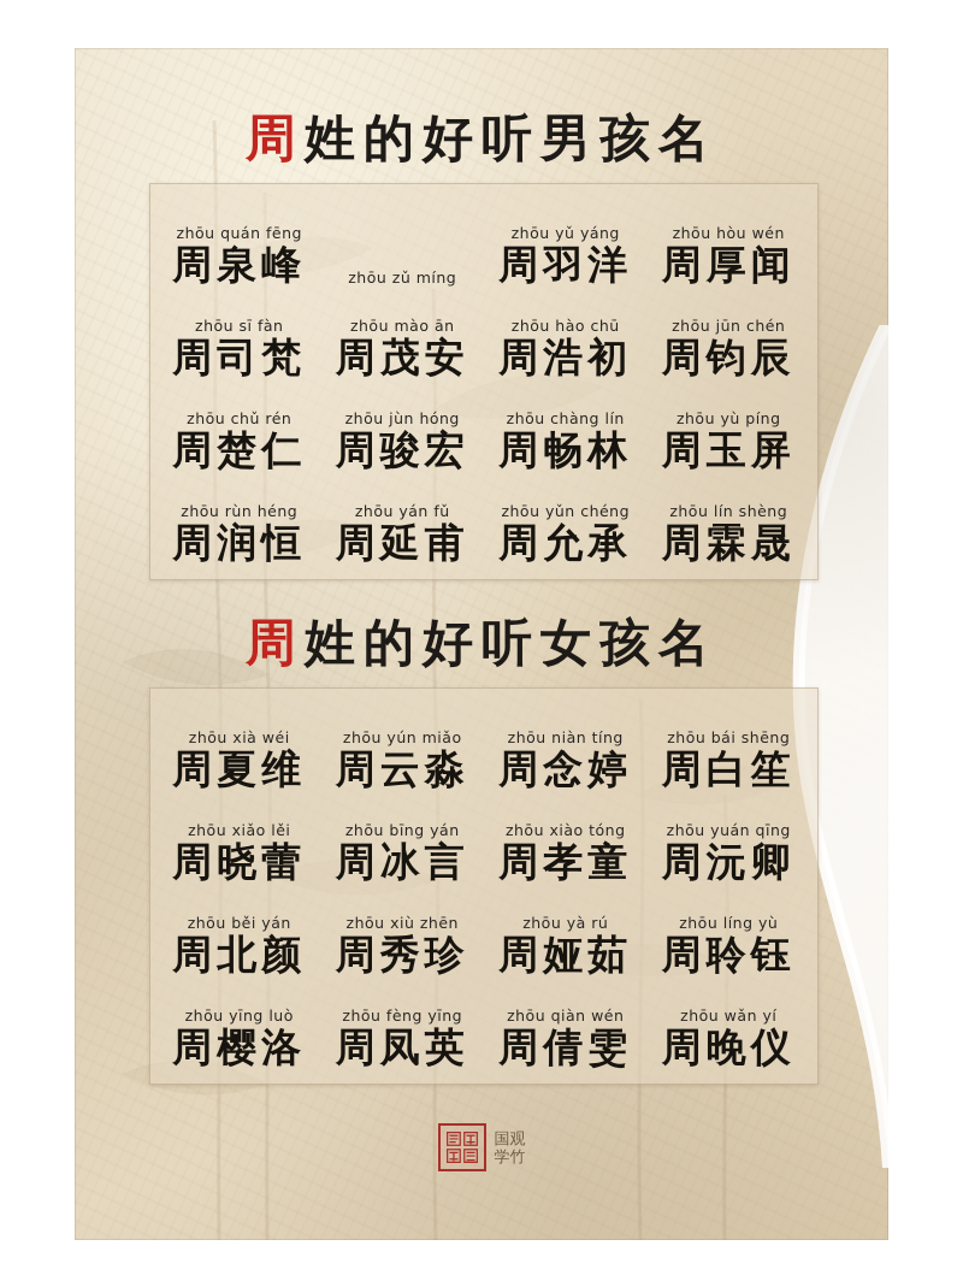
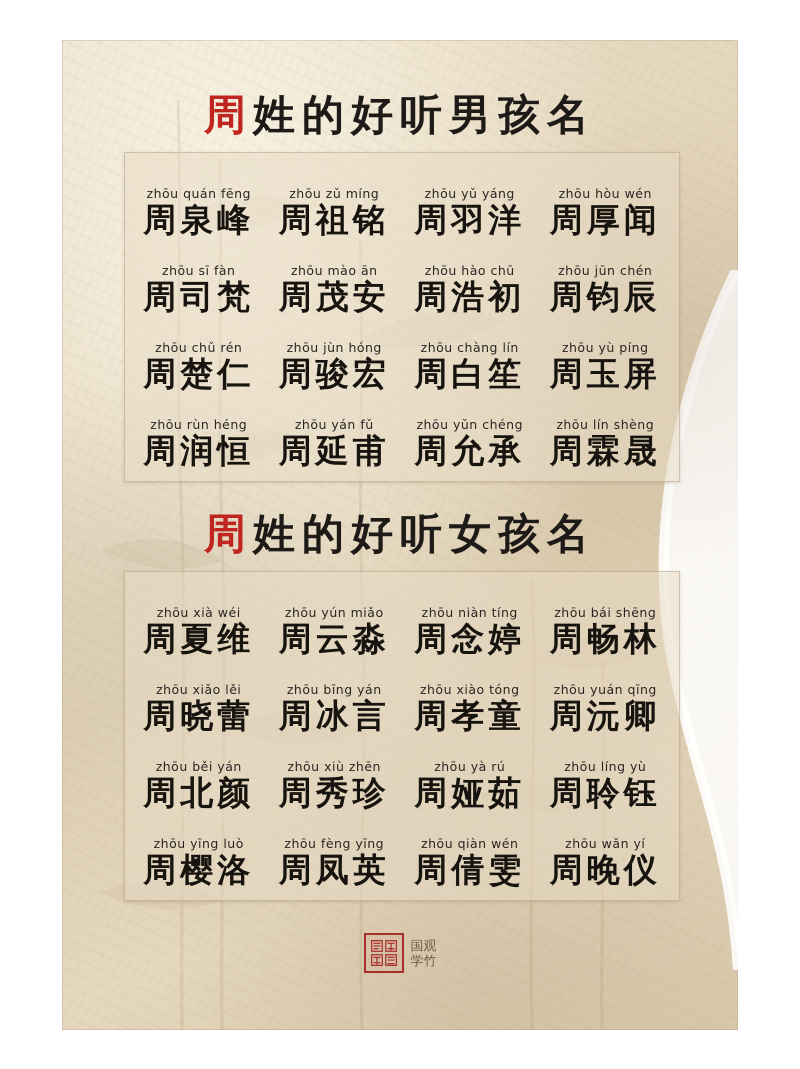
  周姓的好听男孩名
  zhōu quán fēng
  周泉峰
  zhōu zǔ míng
+ 周祖铭
  zhōu yǔ yáng
  周羽洋
  zhōu hòu wén
  周厚闻
  zhōu sī fàn
  周司梵
  zhōu mào ān
  周茂安
  zhōu hào chū
  周浩初
  zhōu jūn chén
  周钧辰
  zhōu chǔ rén
  周楚仁
  zhōu jùn hóng
  周骏宏
  zhōu chàng lín
- 周畅林
+ 周白笙
  zhōu yù píng
  周玉屏
  zhōu rùn héng
  周润恒
  zhōu yán fǔ
  周延甫
  zhōu yǔn chéng
  周允承
  zhōu lín shèng
  周霖晟
  周姓的好听女孩名
  zhōu xià wéi
  周夏维
  zhōu yún miǎo
  周云淼
  zhōu niàn tíng
  周念婷
  zhōu bái shēng
- 周白笙
+ 周畅林
  zhōu xiǎo lěi
  周晓蕾
  zhōu bīng yán
  周冰言
  zhōu xiào tóng
  周孝童
  zhōu yuán qīng
  周沅卿
  zhōu běi yán
  周北颜
  zhōu xiù zhēn
  周秀珍
  zhōu yà rú
  周娅茹
  zhōu líng yù
  周聆钰
  zhōu yīng luò
  周樱洛
  zhōu fèng yīng
  周凤英
  zhōu qiàn wén
  周倩雯
  zhōu wǎn yí
  周晚仪
  国观
  学竹
